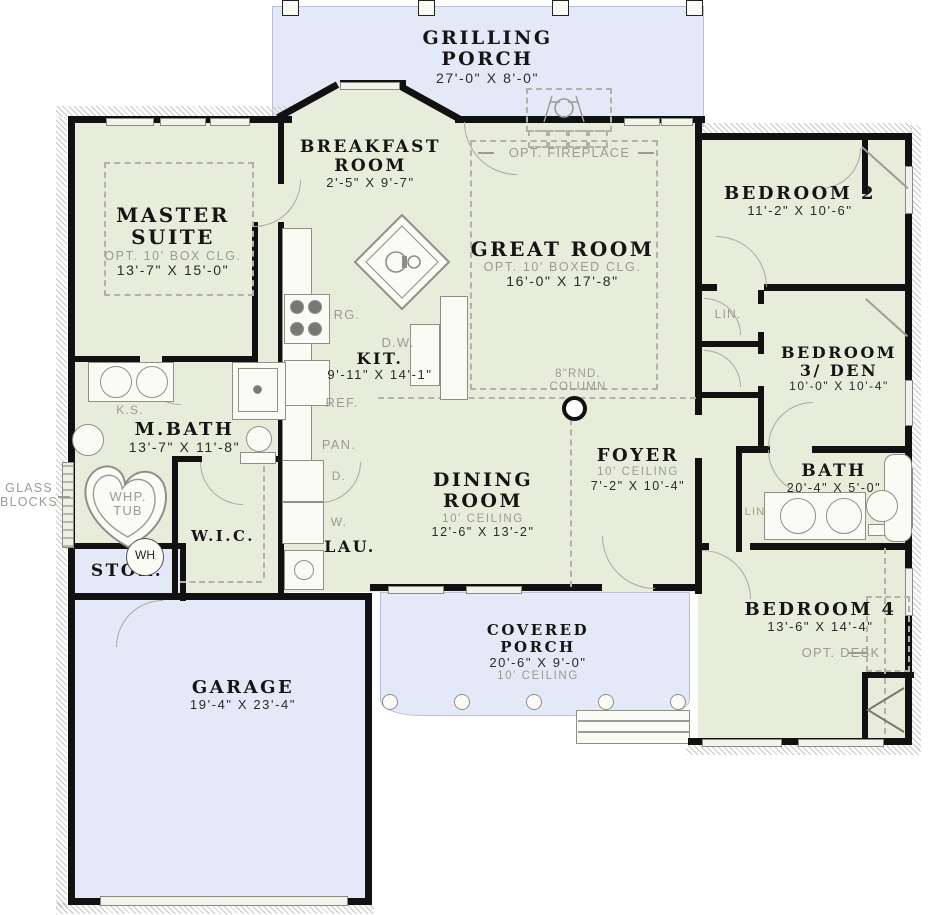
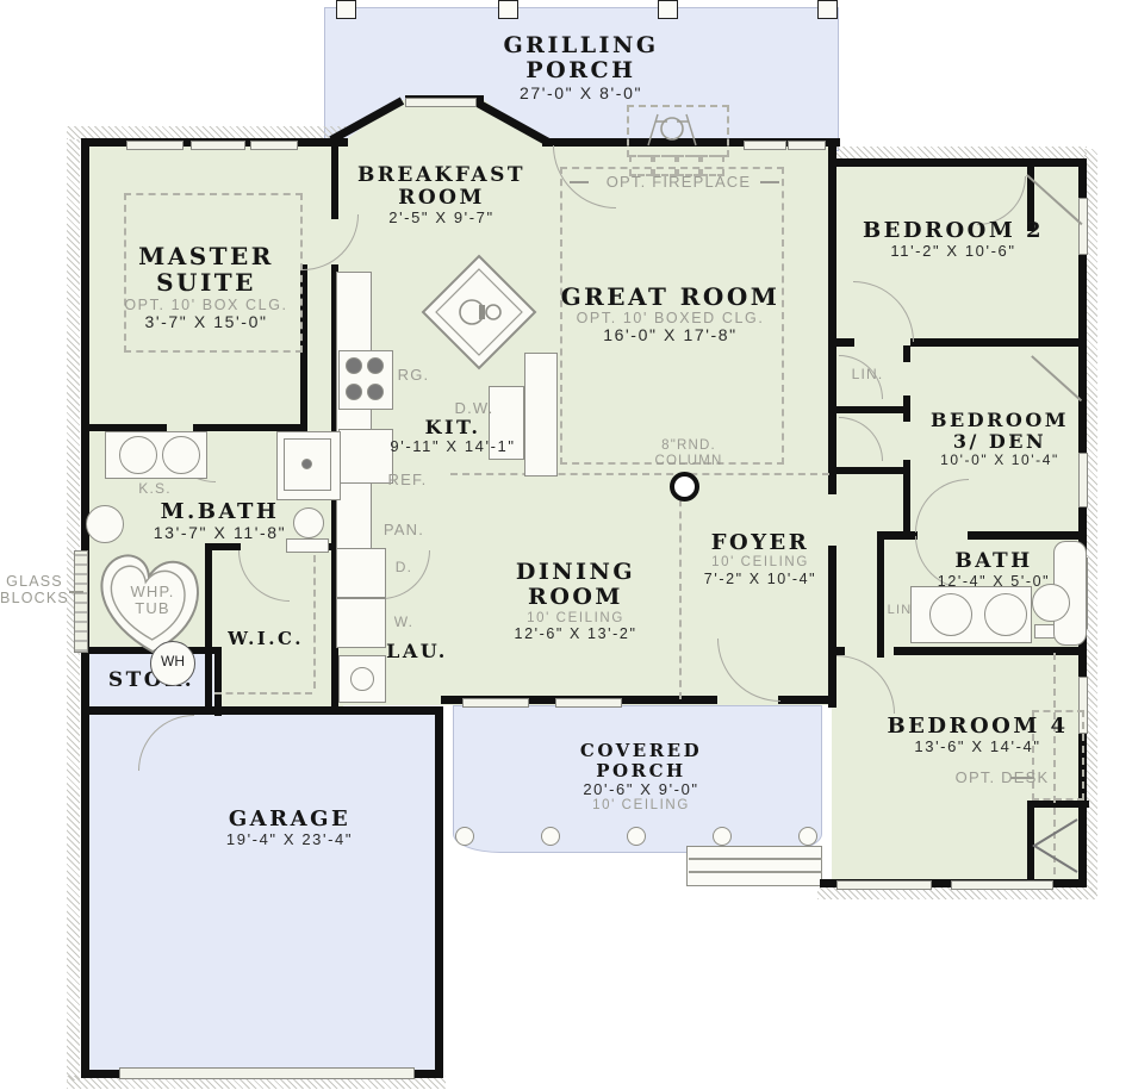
  GRILLING PORCH
  27'-0" X 8'-0"
  OPT. FIREPLACE
  BREAKFAST ROOM
  2'-5" X 9'-7"
  MASTER SUITE
  OPT. 10' BOX CLG.
- 13'-7" X 15'-0"
+ 3'-7" X 15'-0"
  GREAT ROOM
  OPT. 10' BOXED CLG.
  16'-0" X 17'-8"
  BEDROOM 2
  11'-2" X 10'-6"
  KIT.
  9'-11" X 14'-1"
  BEDROOM 3/ DEN
  10'-0" X 10'-4"
  M.BATH
  13'-7" X 11'-8"
  FOYER
  10' CEILING
  7'-2" X 10'-4"
  BATH
- 20'-4" X 5'-0"
+ 12'-4" X 5'-0"
  DINING ROOM
  10' CEILING
  12'-6" X 13'-2"
  W.I.C.
  LAU.
  STO.
  BEDROOM 4
  13'-6" X 14'-4"
  OPT. DESK
  COVERED PORCH
  20'-6" X 9'-0"
  10' CEILING
  GARAGE
  19'-4" X 23'-4"
  GLASS BLOCKS
  WHP. TUB
  K.S.
  RG.
  D.W.
  REF.
  PAN.
  LIN.
  LIN
  D.
  W.
  8"RND. COLUMN
  WH
